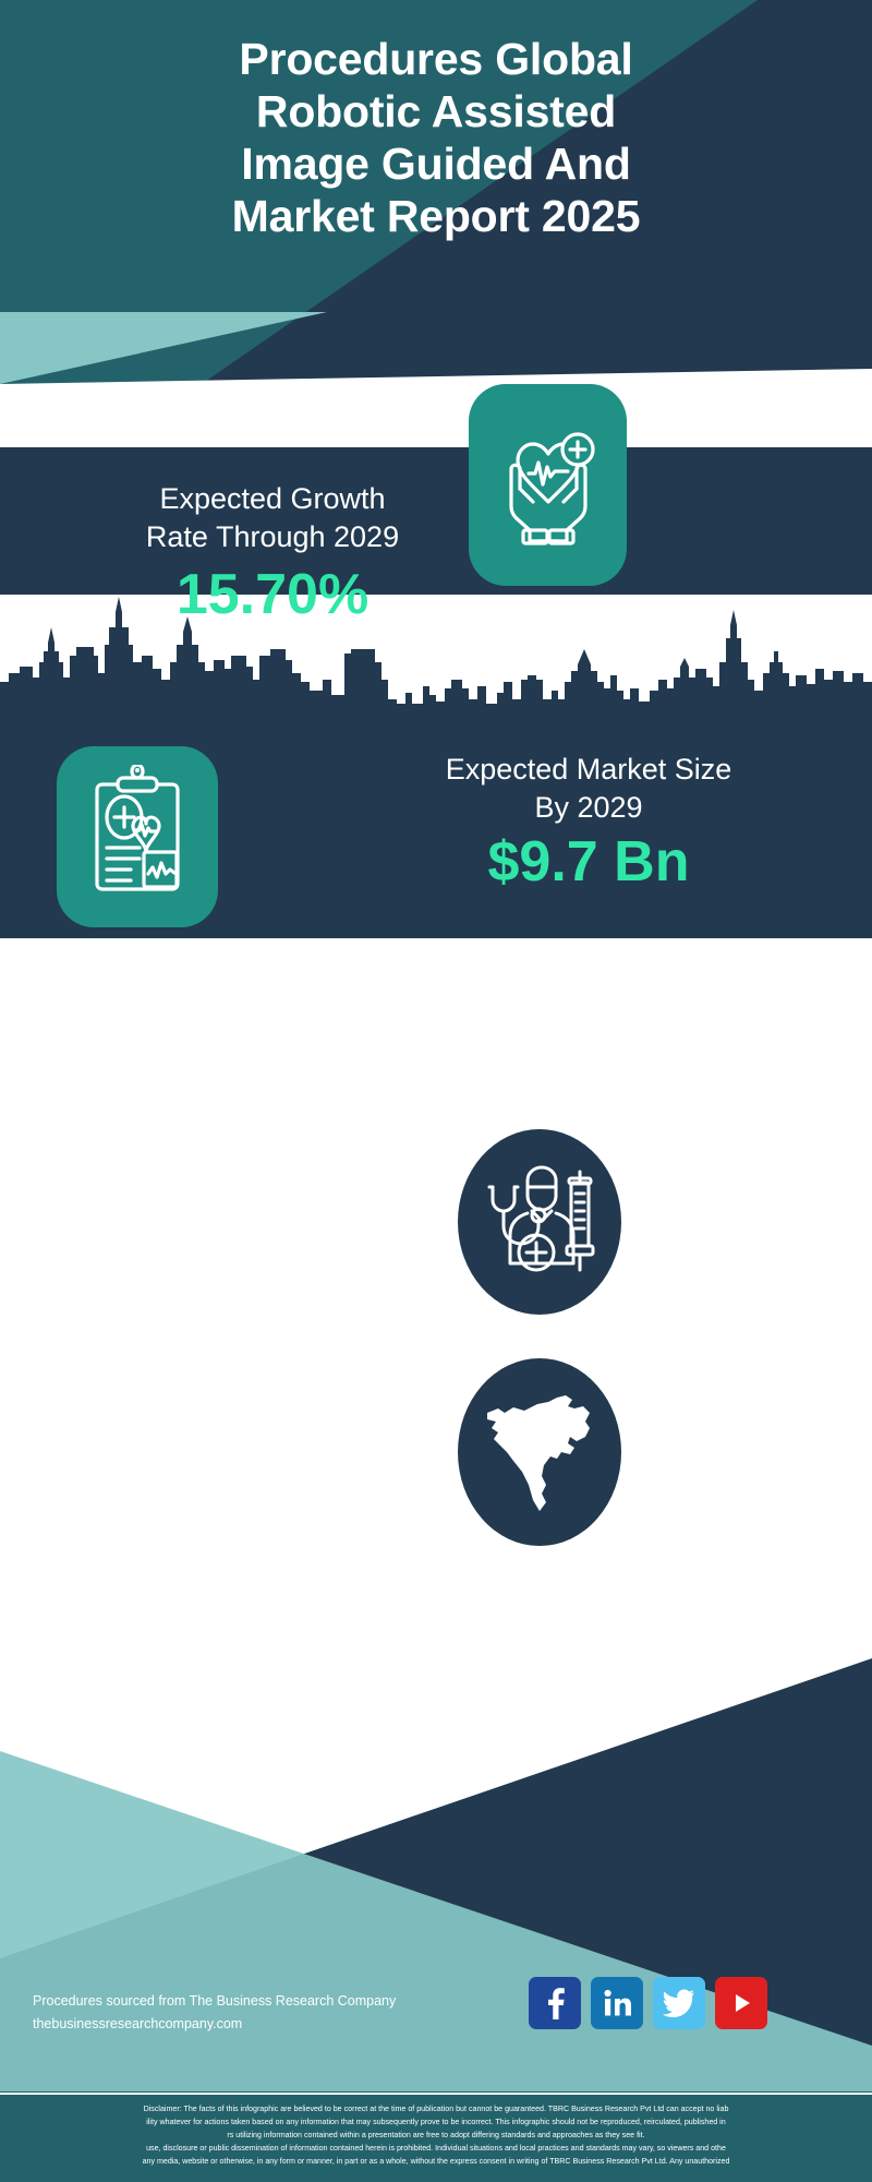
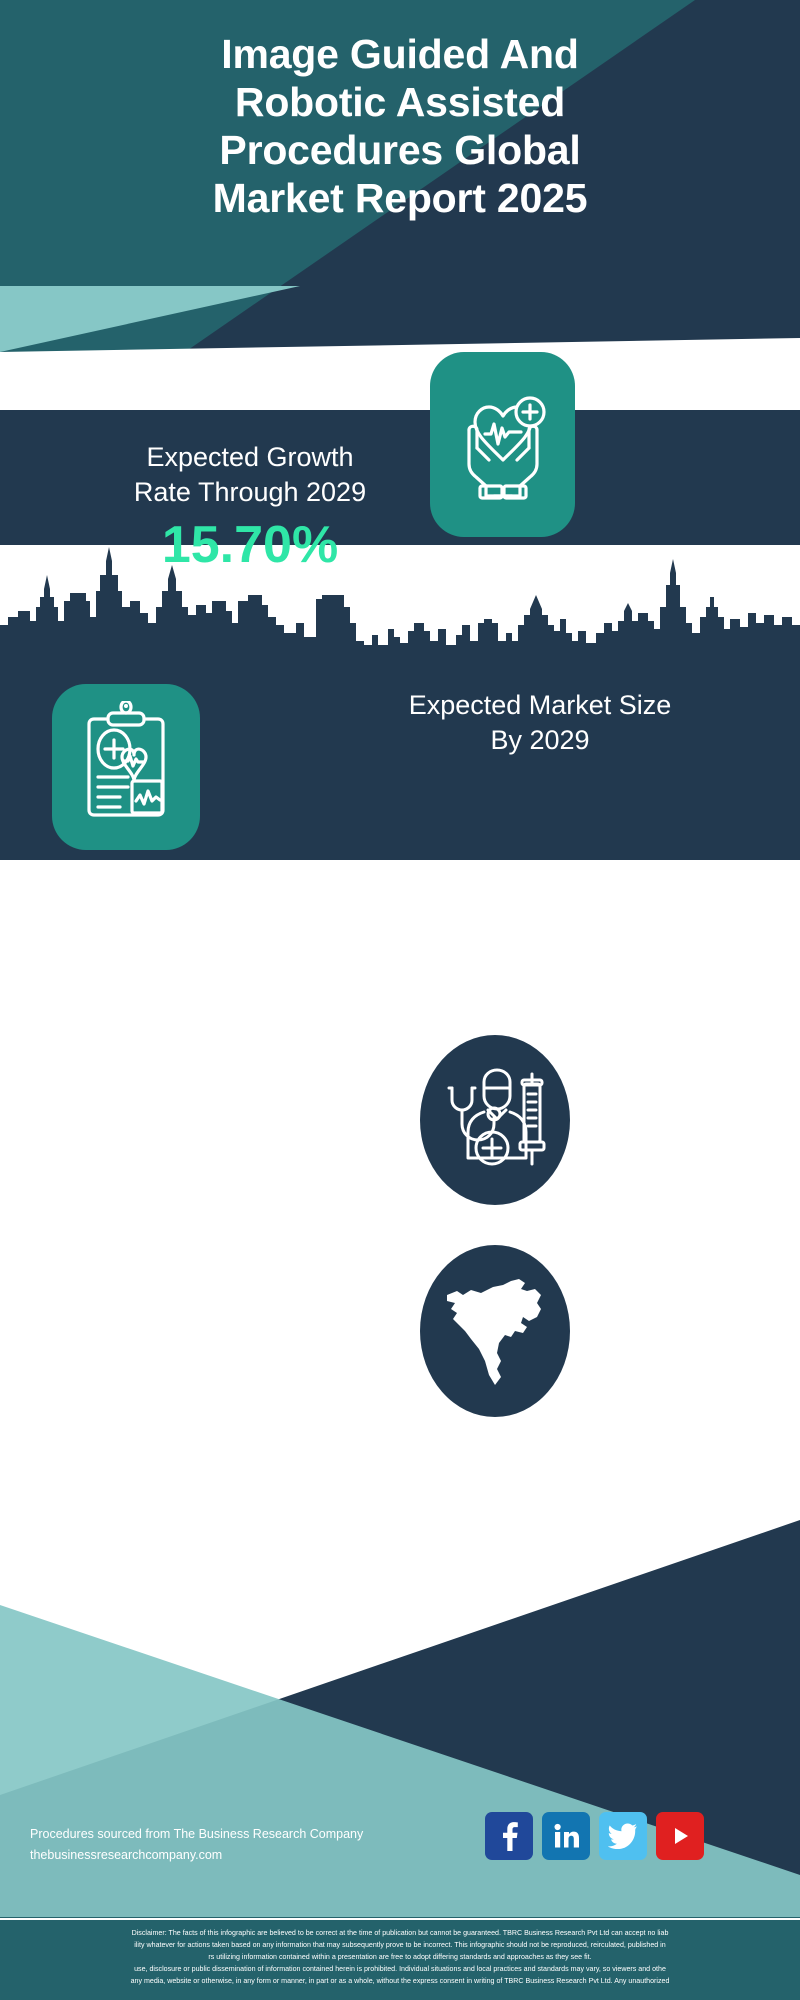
- Procedures Global
+ Image Guided And
  Robotic Assisted
- Image Guided And
+ Procedures Global
  Market Report 2025
  Expected Growth
  Rate Through 2029
  15.70%
  Expected Market Size
  By 2029
- $9.7 Bn
  Procedures sourced from The Business Research Company
  thebusinessresearchcompany.com
  Disclaimer: The facts of this infographic are believed to be correct at the time of publication but cannot be guaranteed. TBRC Business Research Pvt Ltd can accept no liab
  ility whatever for actions taken based on any information that may subsequently prove to be incorrect. This infographic should not be reproduced, reirculated, published in
  rs utilizing information contained within a presentation are free to adopt differing standards and approaches as they see fit.
  use, disclosure or public dissemination of information contained herein is prohibited. Individual situations and local practices and standards may vary, so viewers and othe
  any media, website or otherwise, in any form or manner, in part or as a whole, without the express consent in writing of TBRC Business Research Pvt Ltd. Any unauthorized
